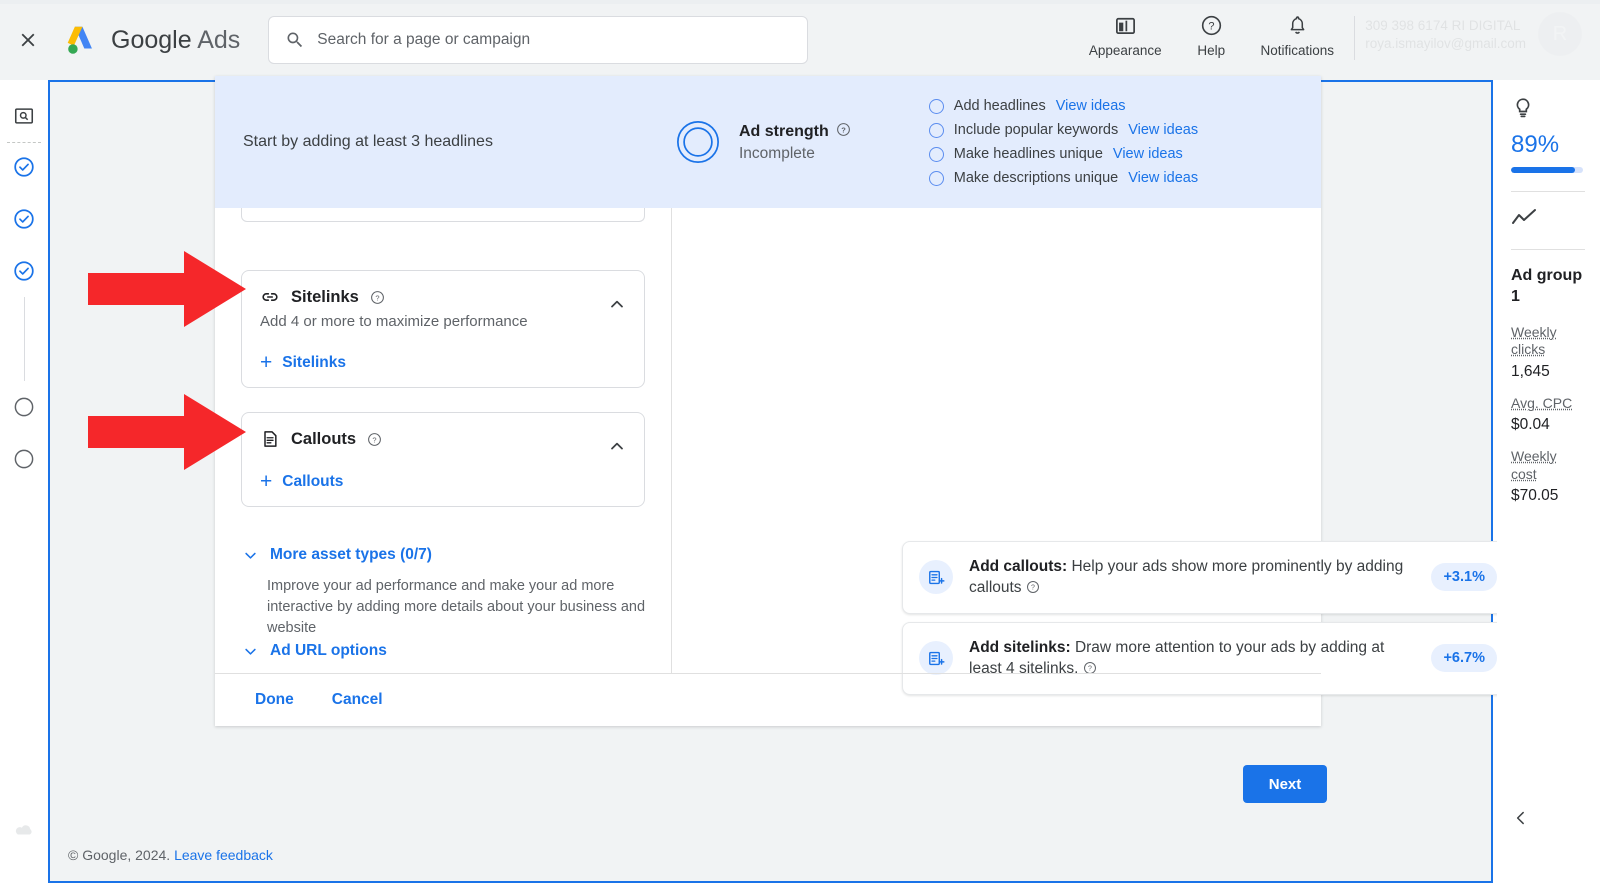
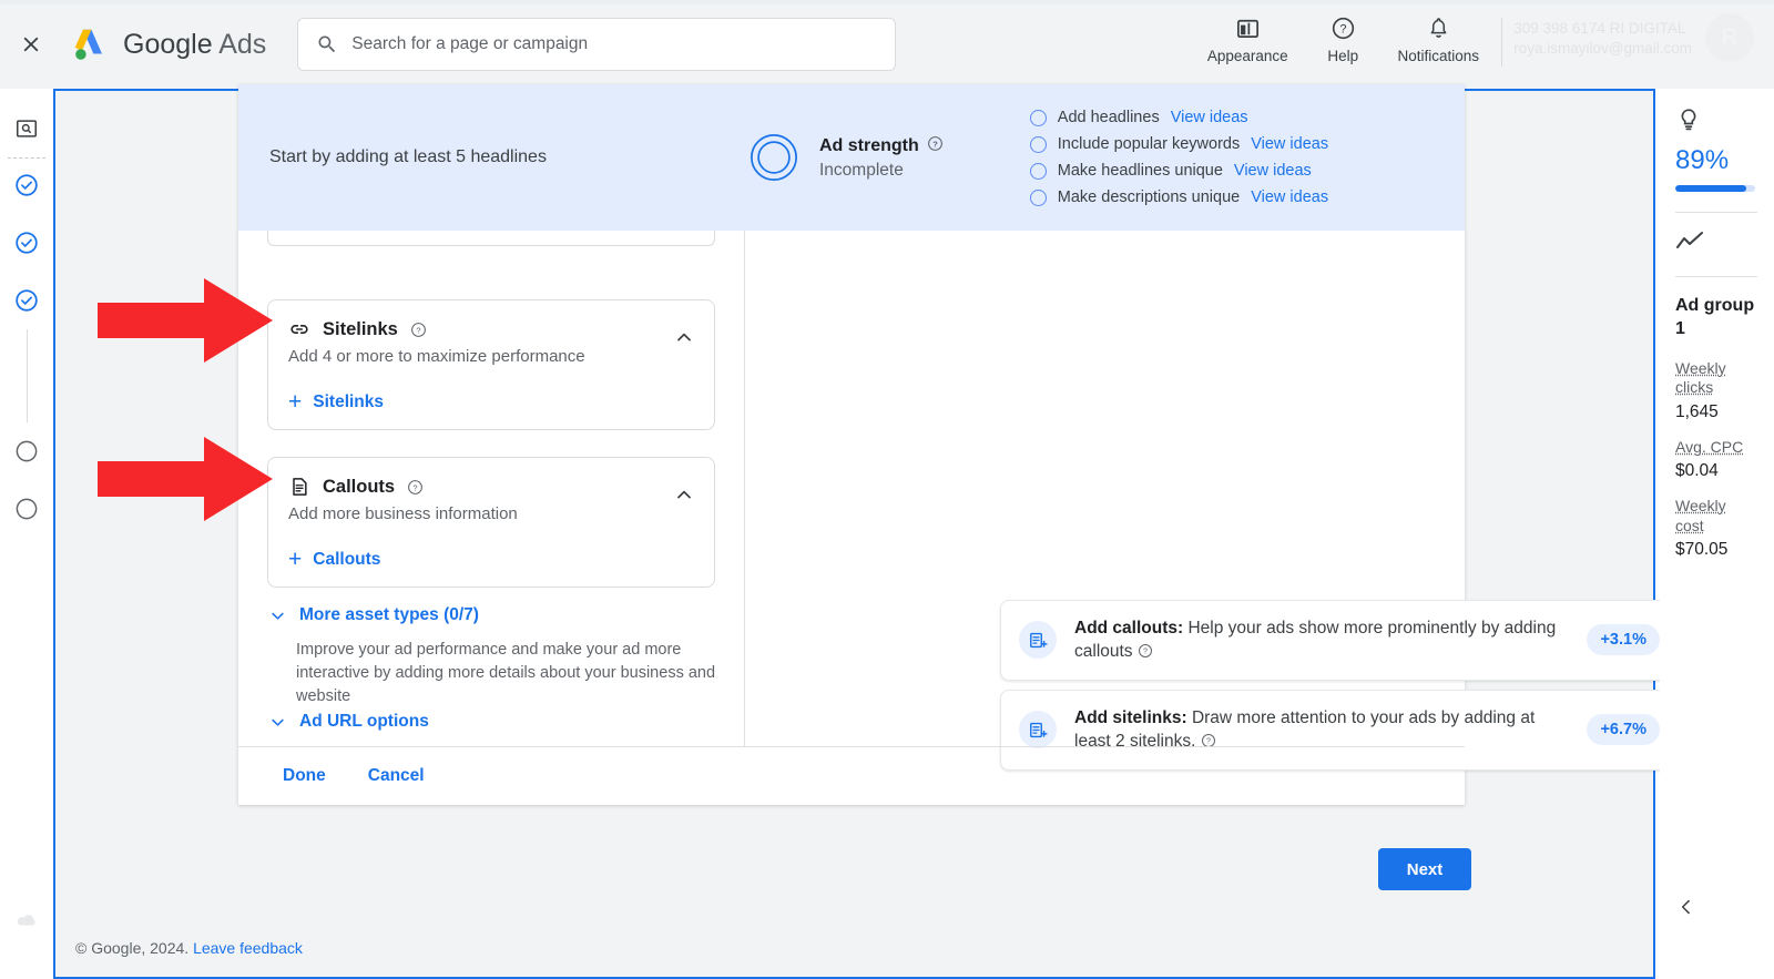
  Google Ads
  Search for a page or campaign
  Appearance
  ?
  Help
  Notifications
  Next
  © Google, 2024. Leave feedback
  Sitelinks
  ?
  Add 4 or more to maximize performance
  +
  Sitelinks
  Callouts
  ?
+ Add more business information
  +
  Callouts
  More asset types (0/7)
  Improve your ad performance and make your ad more interactive by adding more details about your business and website
  Ad URL options
  Add callouts: Help your ads show more prominently by adding callouts
  +3.1%
- Add sitelinks: Draw more attention to your ads by adding at least 4 sitelinks.
+ Add sitelinks: Draw more attention to your ads by adding at least 2 sitelinks.
  +6.7%
  Done
  Cancel
- Start by adding at least 3 headlines
+ Start by adding at least 5 headlines
  Ad strength
  ?
  Incomplete
  Add headlines
  View ideas
  Include popular keywords
  View ideas
  Make headlines unique
  View ideas
  Make descriptions unique
  View ideas
  89%
  Ad group 1
  Weekly clicks
  1,645
  Avg. CPC
  $0.04
  Weekly cost
  $70.05
